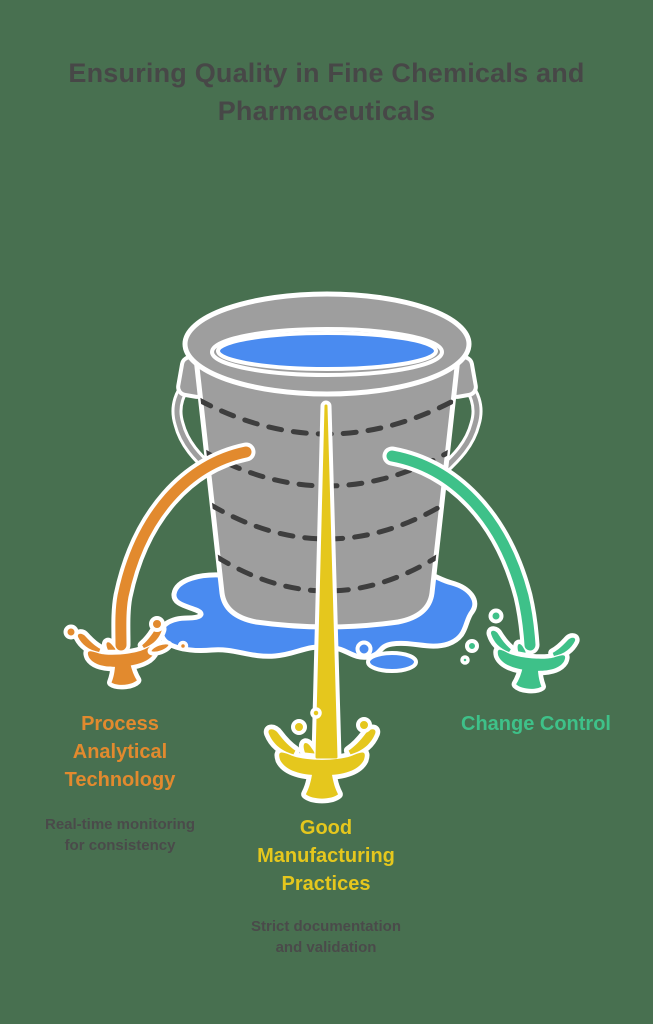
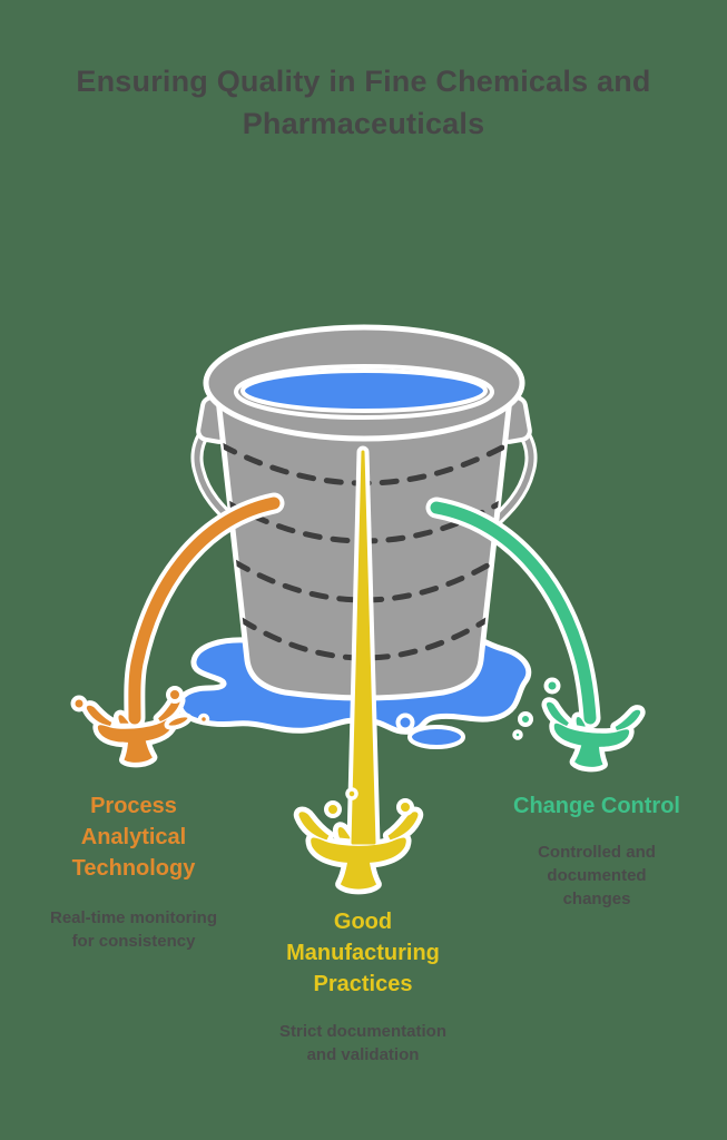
  Ensuring Quality in Fine Chemicals and
  Pharmaceuticals
  Process
  Analytical
  Technology
  Real-time monitoring
  for consistency
  Good
  Manufacturing
  Practices
  Strict documentation
  and validation
  Change Control
+ Controlled and
+ documented
+ changes
